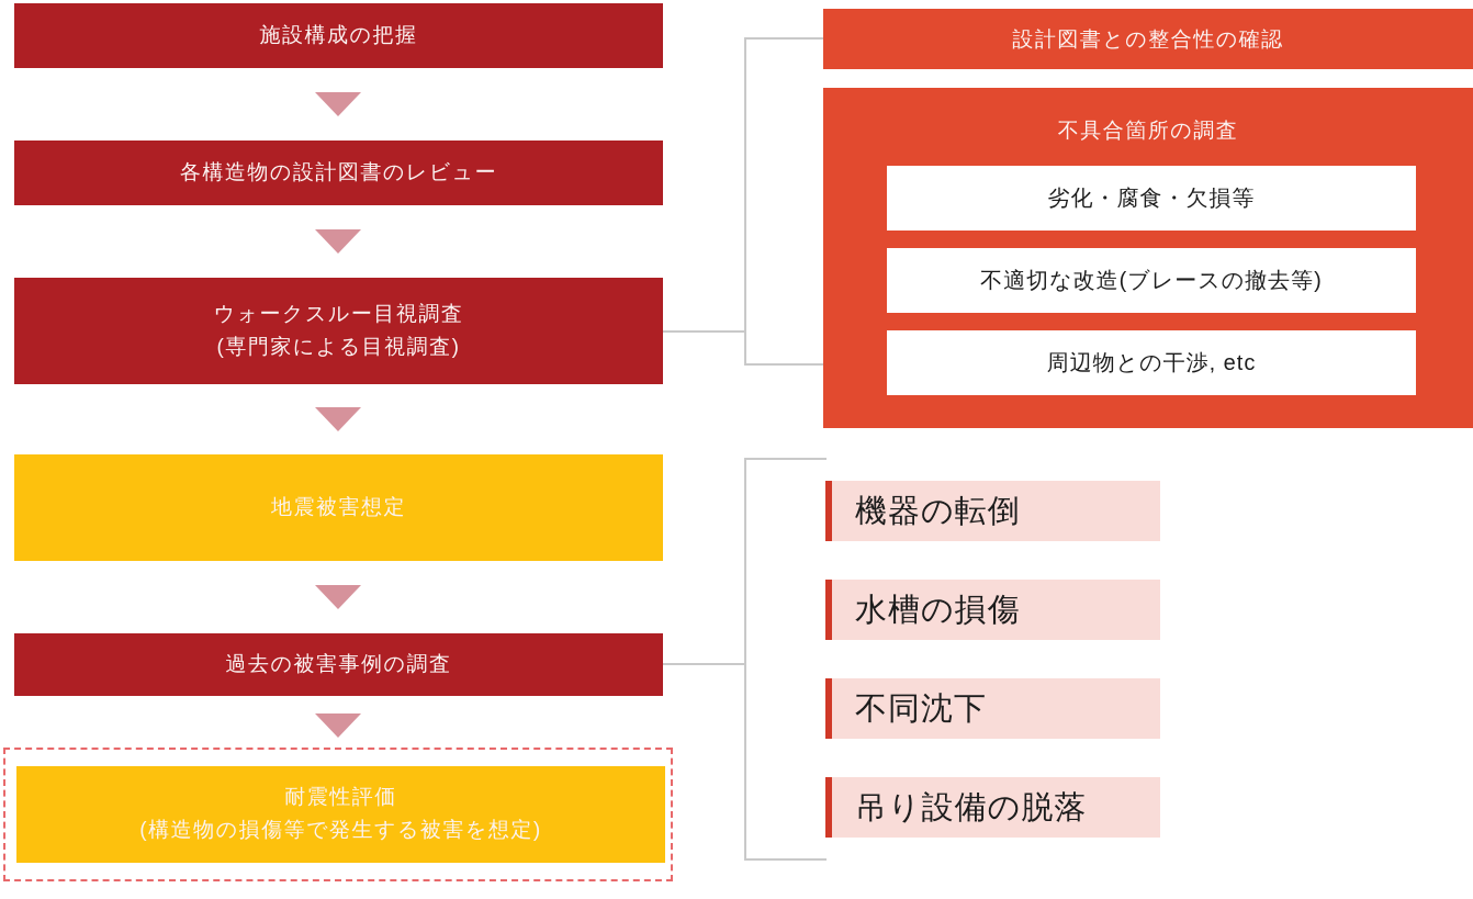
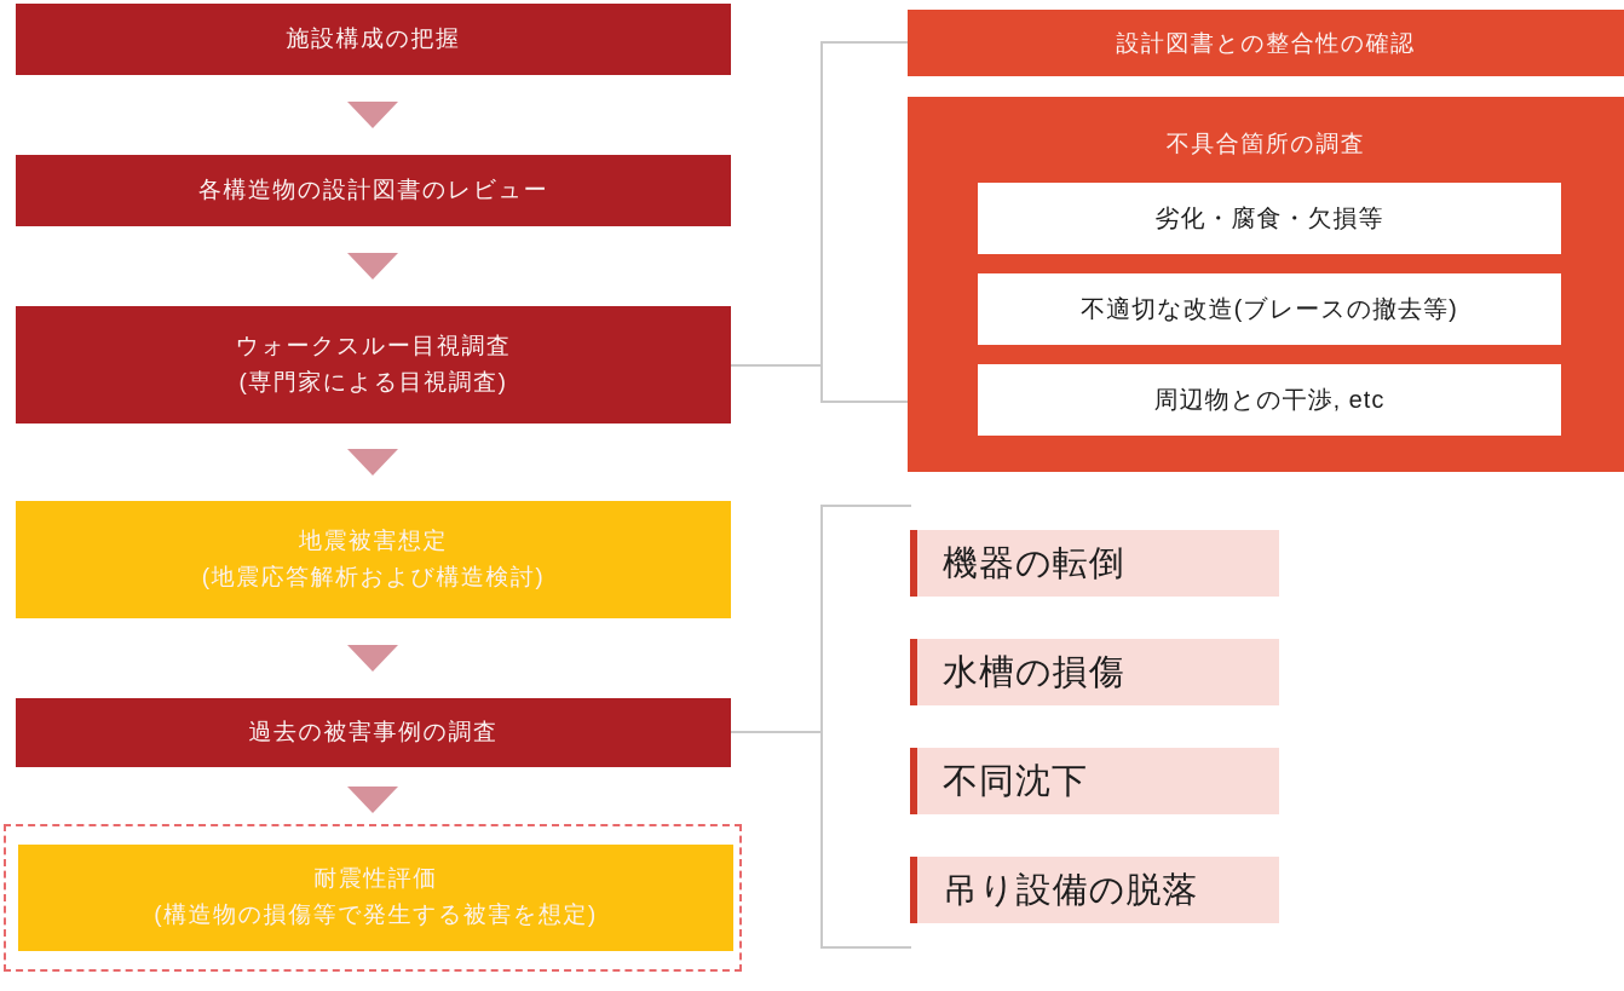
  施設構成の把握
  各構造物の設計図書のレビュー
  ウォークスルー目視調査
  (専門家による目視調査)
  地震被害想定
+ (地震応答解析および構造検討)
  過去の被害事例の調査
  耐震性評価
  (構造物の損傷等で発生する被害を想定)
  設計図書との整合性の確認
  不具合箇所の調査
  劣化・腐食・欠損等
  不適切な改造(ブレースの撤去等)
  周辺物との干渉, etc
  機器の転倒
  水槽の損傷
  不同沈下
  吊り設備の脱落
